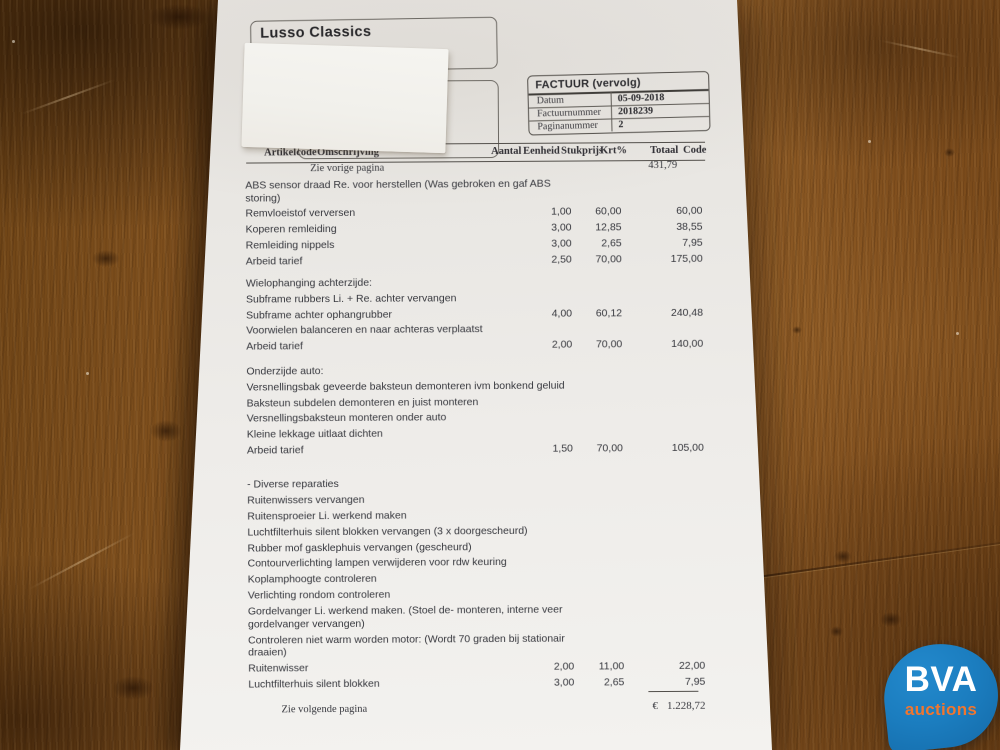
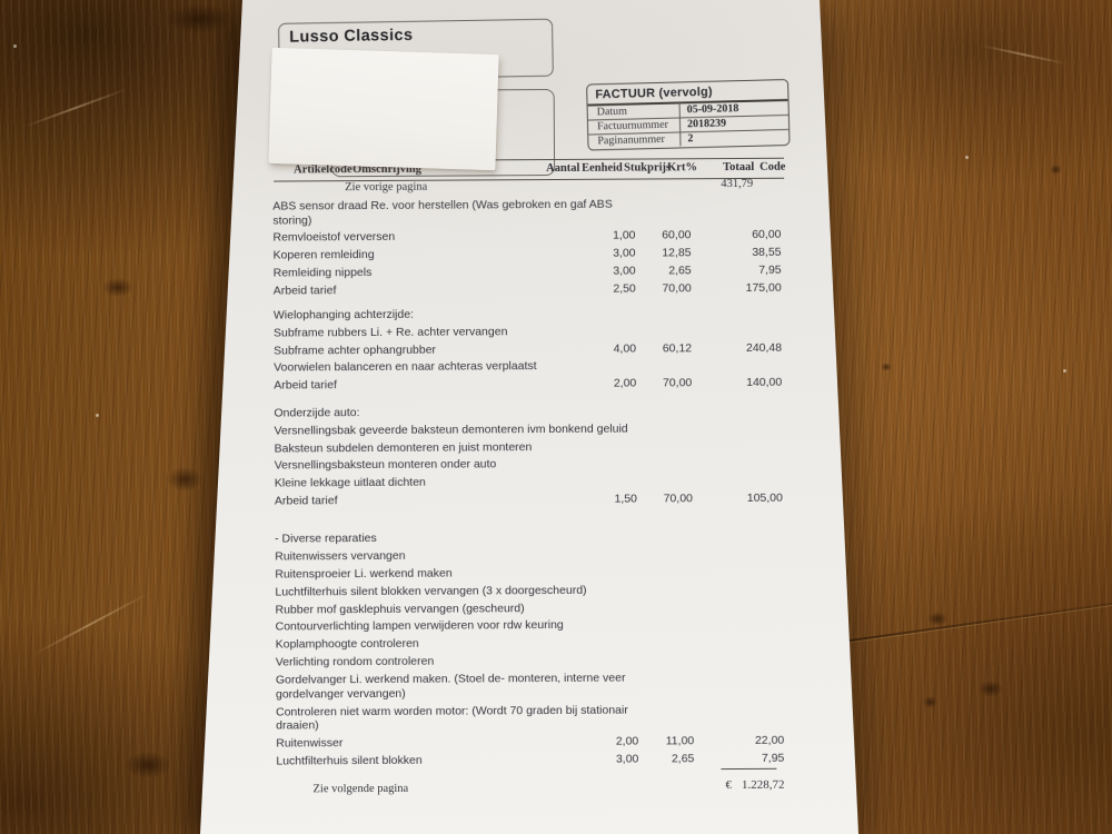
- BVA
- auctions
